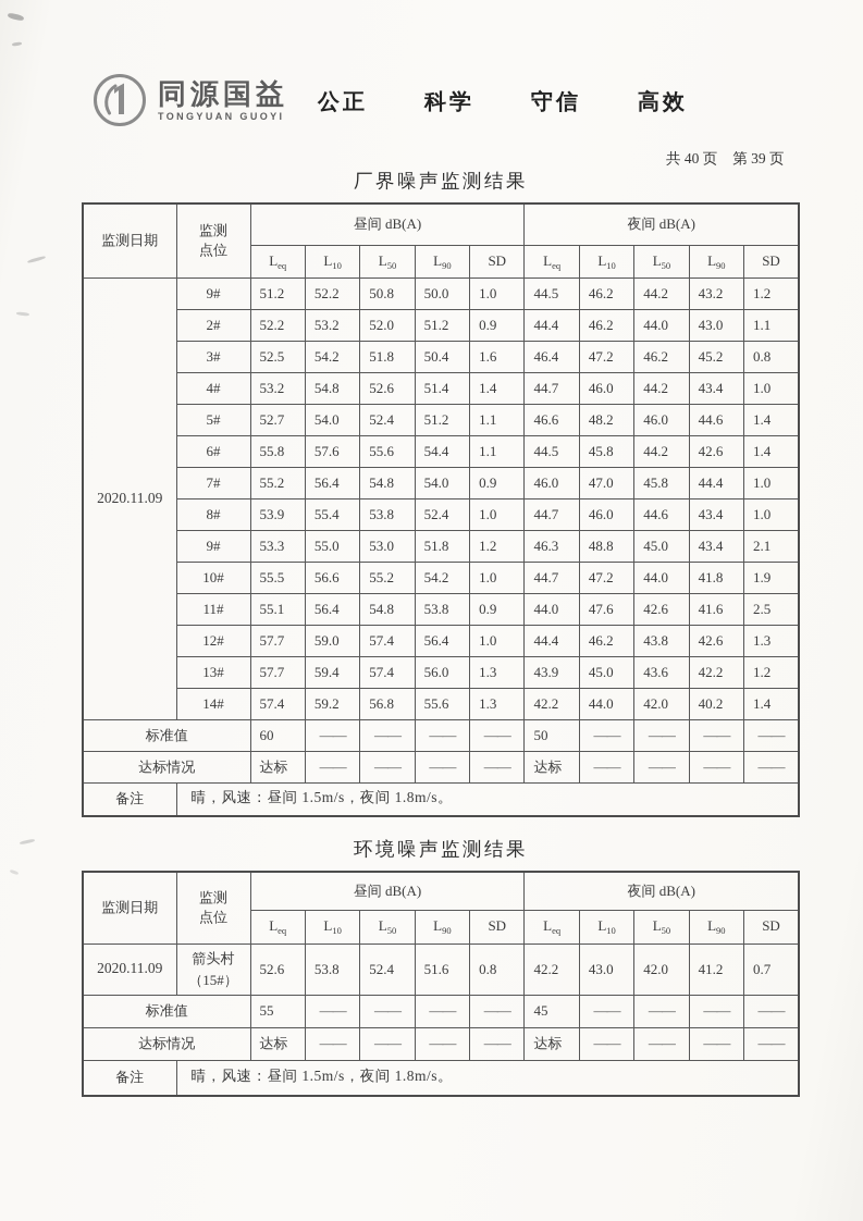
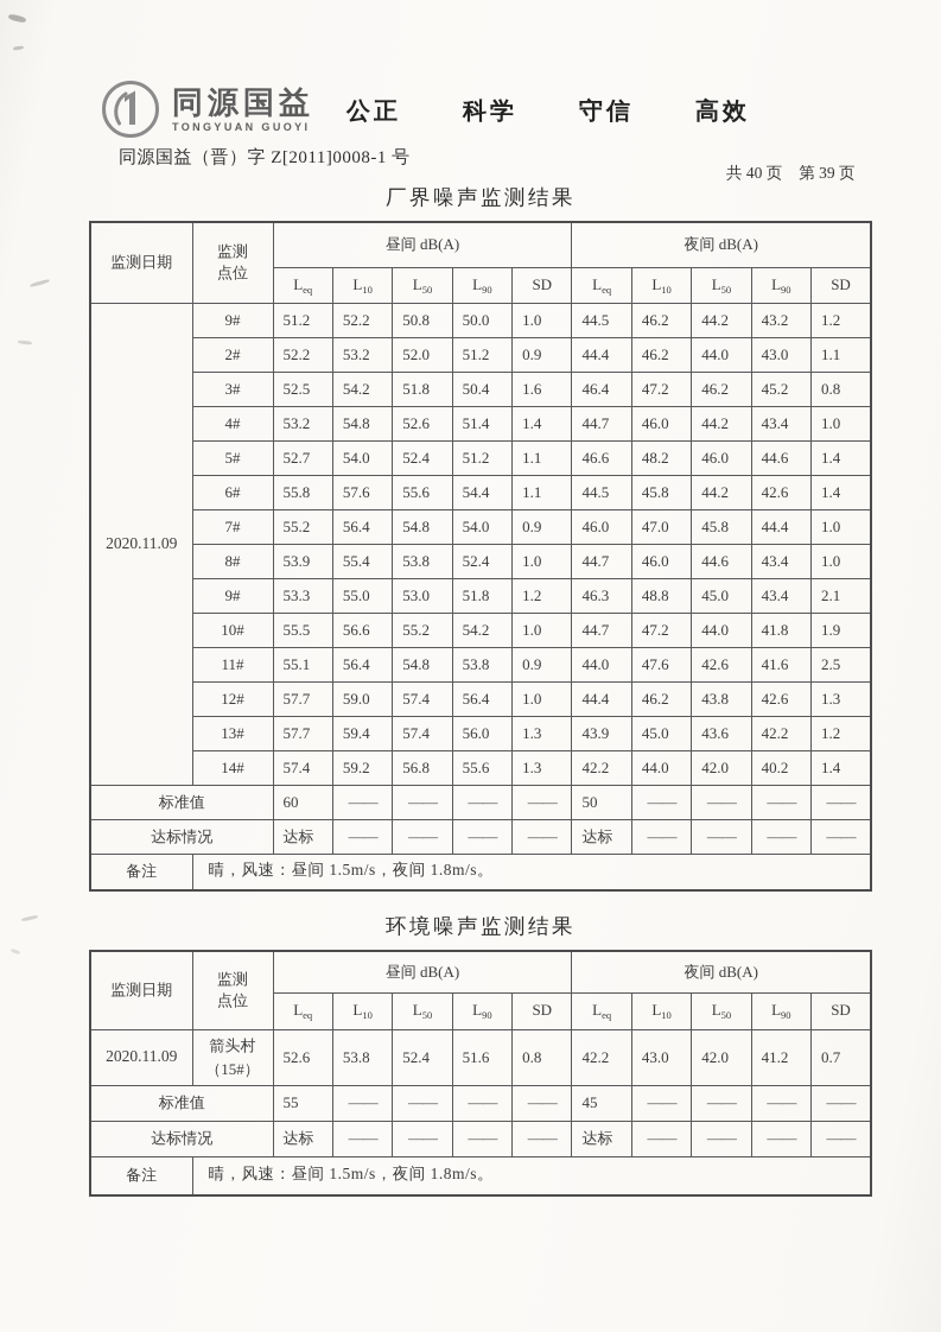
  同源国益
  TONGYUAN GUOYI
  公正
  科学
  守信
  高效
+ 同源国益（晋）字 Z[2011]0008-1 号
  共 40 页
  第 39 页
  厂界噪声监测结果
  监测日期	监测 点位	昼间 dB(A)	夜间 dB(A)
  Leq	L10	L50	L90	SD	Leq	L10	L50	L90	SD
  2020.11.09	9#	51.2	52.2	50.8	50.0	1.0	44.5	46.2	44.2	43.2	1.2
  2#	52.2	53.2	52.0	51.2	0.9	44.4	46.2	44.0	43.0	1.1
  3#	52.5	54.2	51.8	50.4	1.6	46.4	47.2	46.2	45.2	0.8
  4#	53.2	54.8	52.6	51.4	1.4	44.7	46.0	44.2	43.4	1.0
  5#	52.7	54.0	52.4	51.2	1.1	46.6	48.2	46.0	44.6	1.4
  6#	55.8	57.6	55.6	54.4	1.1	44.5	45.8	44.2	42.6	1.4
  7#	55.2	56.4	54.8	54.0	0.9	46.0	47.0	45.8	44.4	1.0
  8#	53.9	55.4	53.8	52.4	1.0	44.7	46.0	44.6	43.4	1.0
  9#	53.3	55.0	53.0	51.8	1.2	46.3	48.8	45.0	43.4	2.1
  10#	55.5	56.6	55.2	54.2	1.0	44.7	47.2	44.0	41.8	1.9
  11#	55.1	56.4	54.8	53.8	0.9	44.0	47.6	42.6	41.6	2.5
  12#	57.7	59.0	57.4	56.4	1.0	44.4	46.2	43.8	42.6	1.3
  13#	57.7	59.4	57.4	56.0	1.3	43.9	45.0	43.6	42.2	1.2
  14#	57.4	59.2	56.8	55.6	1.3	42.2	44.0	42.0	40.2	1.4
  标准值	60	——	——	——	——	50	——	——	——	——
  达标情况	达标	——	——	——	——	达标	——	——	——	——
  备注	晴，风速：昼间 1.5m/s，夜间 1.8m/s。
  环境噪声监测结果
  监测日期	监测 点位	昼间 dB(A)	夜间 dB(A)
  Leq	L10	L50	L90	SD	Leq	L10	L50	L90	SD
  2020.11.09	箭头村（15#）	52.6	53.8	52.4	51.6	0.8	42.2	43.0	42.0	41.2	0.7
  标准值	55	——	——	——	——	45	——	——	——	——
  达标情况	达标	——	——	——	——	达标	——	——	——	——
  备注	晴，风速：昼间 1.5m/s，夜间 1.8m/s。
